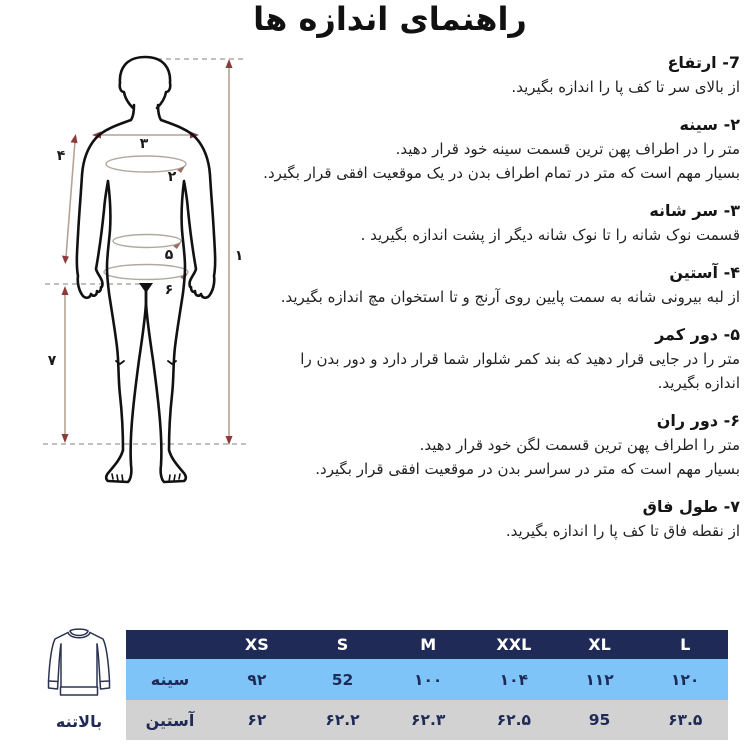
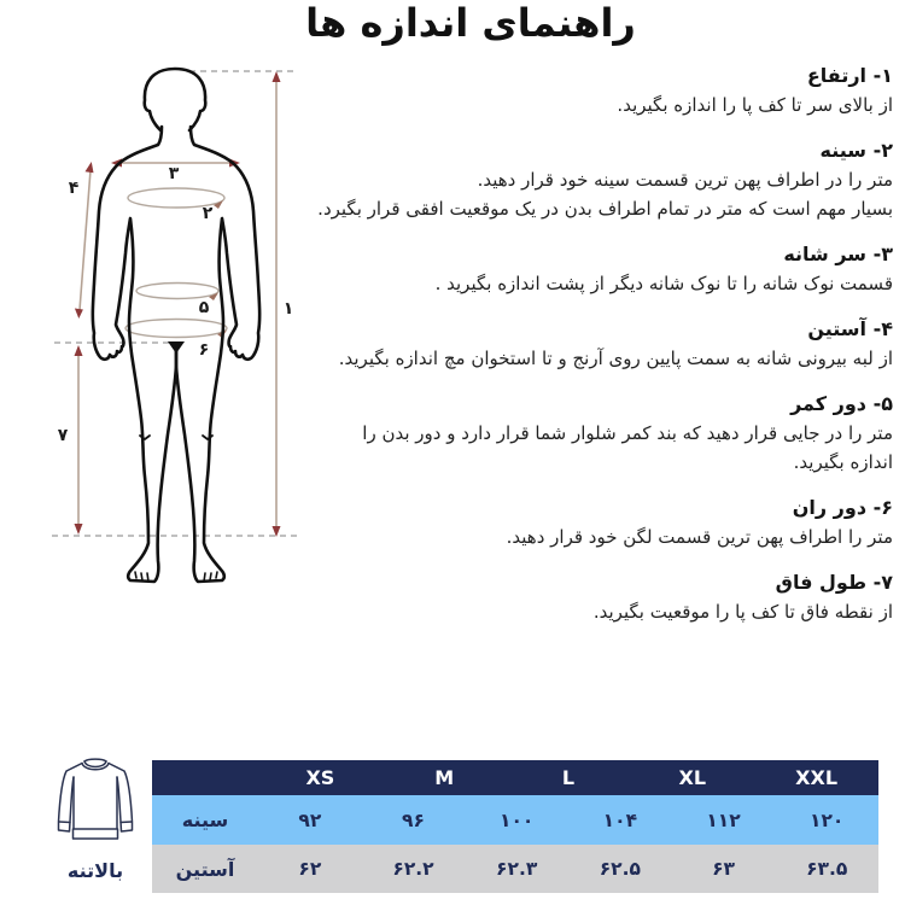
  راهنمای اندازه ها
  ۱
  ۲
  ۳
  ۴
  ۵
  ۶
  ۷
- 7- ارتفاع
+ ۱- ارتفاع
  از بالای سر تا کف پا را اندازه بگیرید.
  ۲- سینه
  متر را در اطراف پهن ترین قسمت سینه خود قرار دهید.
  بسیار مهم است که متر در تمام اطراف بدن در یک موقعیت افقی قرار بگیرد.
  ۳- سر شانه
  قسمت نوک شانه را تا نوک شانه دیگر از پشت اندازه بگیرید .
  ۴- آستین
  از لبه بیرونی شانه به سمت پایین روی آرنج و تا استخوان مچ اندازه بگیرید.
  ۵- دور کمر
  متر را در جایی قرار دهید که بند کمر شلوار شما قرار دارد و دور بدن را
  اندازه بگیرید.
  ۶- دور ران
  متر را اطراف پهن ترین قسمت لگن خود قرار دهید.
- بسیار مهم است که متر در سراسر بدن در موقعیت افقی قرار بگیرد.
  ۷- طول فاق
- از نقطه فاق تا کف پا را اندازه بگیرید.
+ از نقطه فاق تا کف پا را موقعیت بگیرید.
  بالاتنه
  XS
- S
  M
- XXL
+ L
  XL
- L
+ XXL
  سینه
  ۹۲
- 52
+ ۹۶
  ۱۰۰
  ۱۰۴
  ۱۱۲
  ۱۲۰
  آستین
  ۶۲
  ۶۲.۲
  ۶۲.۳
  ۶۲.۵
- 95
+ ۶۳
  ۶۳.۵
